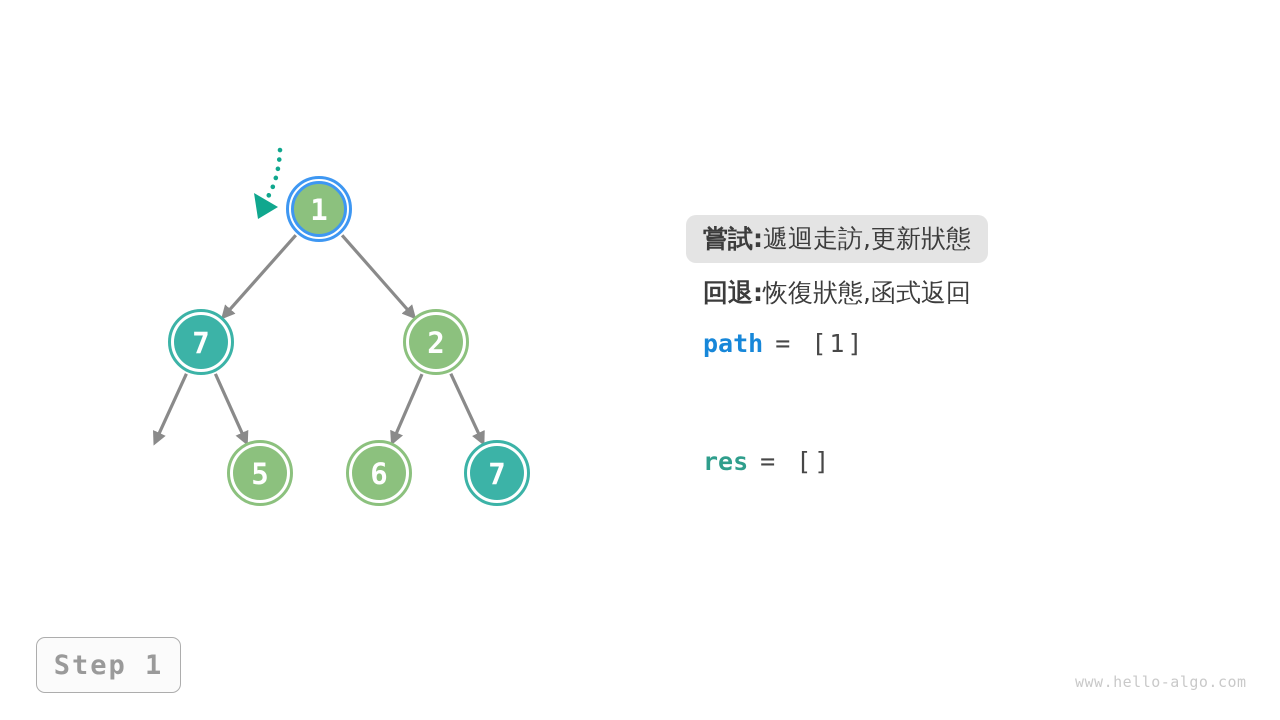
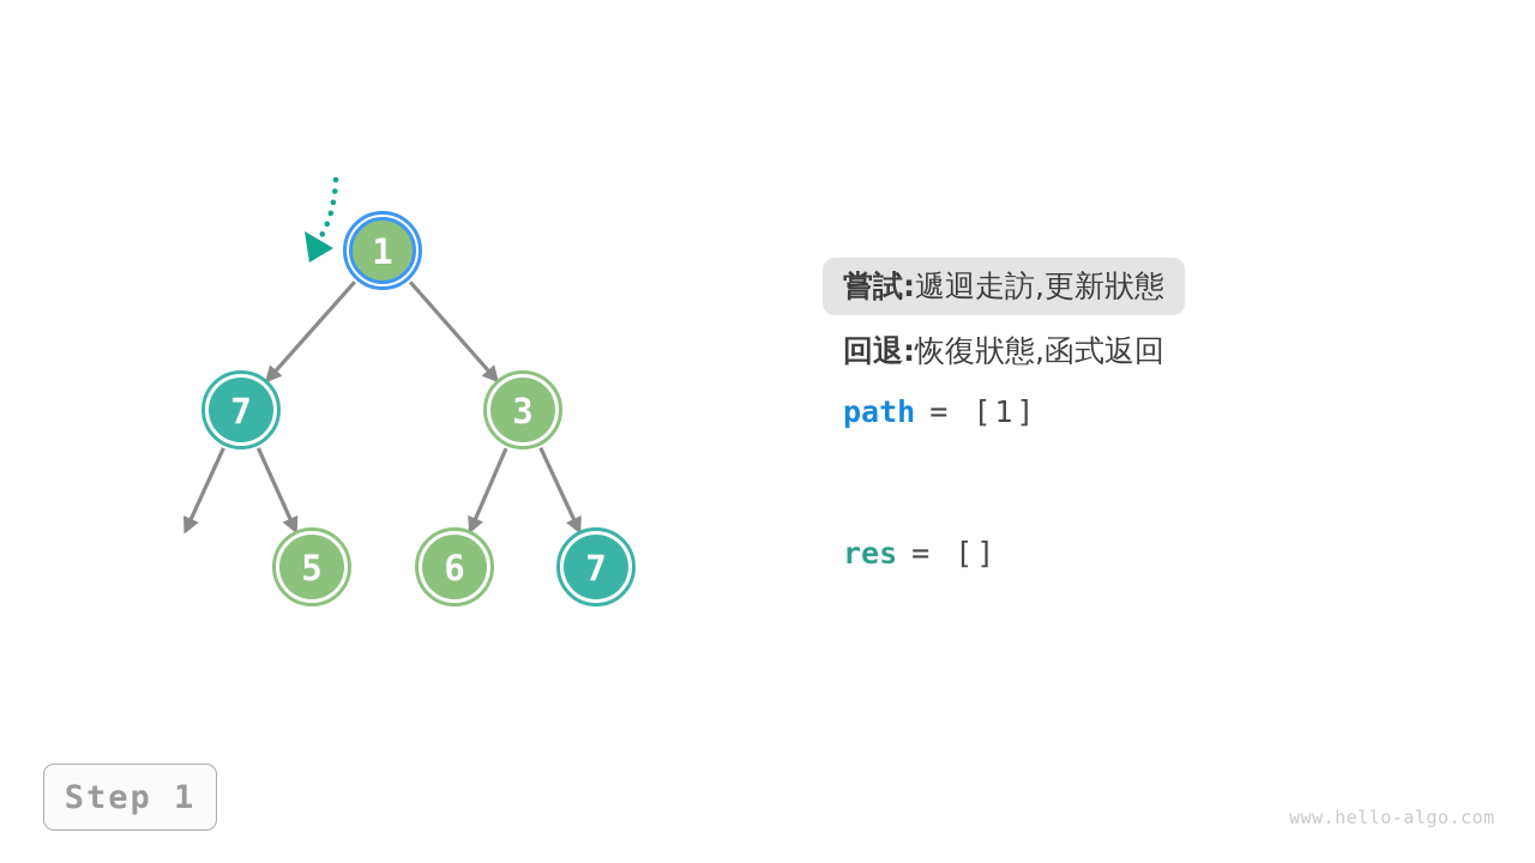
  1
  7
- 2
+ 3
  5
  6
  7
  嘗試:遞迴走訪,更新狀態
  回退:恢復狀態,函式返回
  path = [1]
  res = []
  Step 1
  www.hello-algo.com
